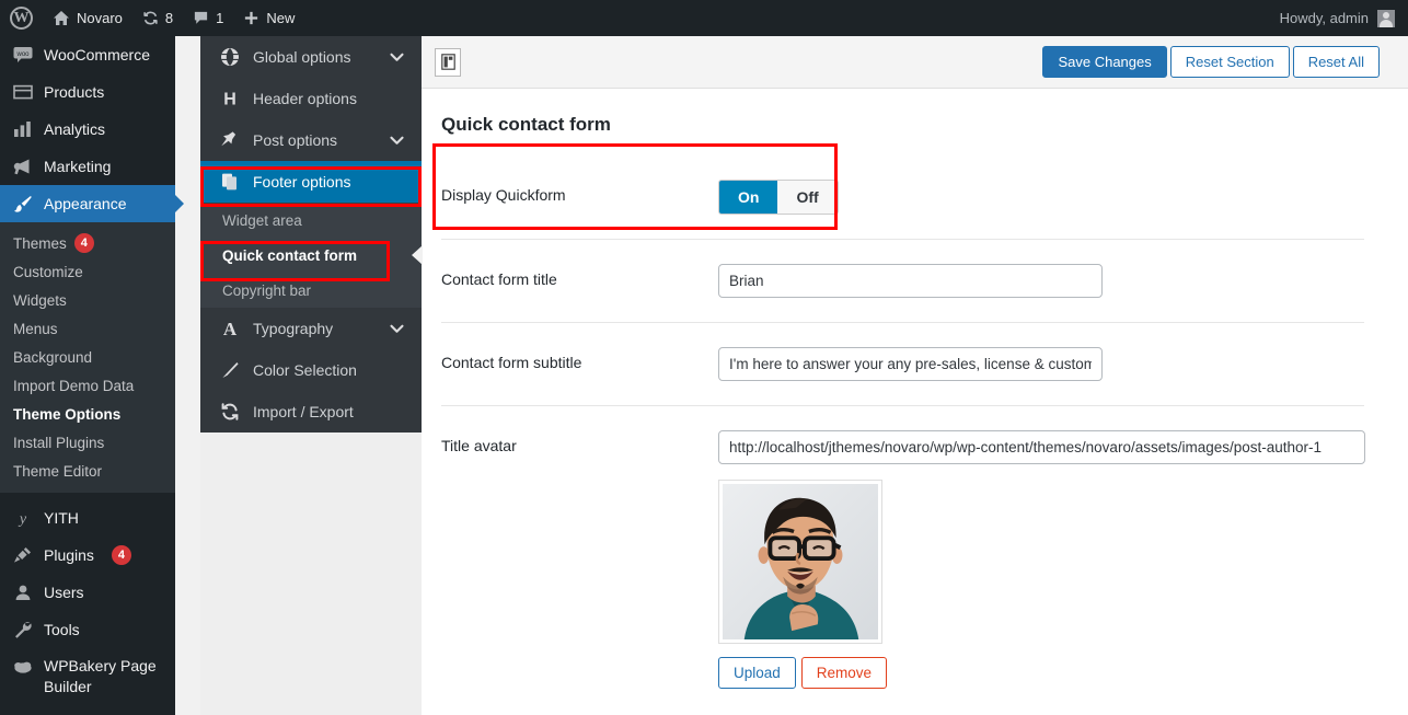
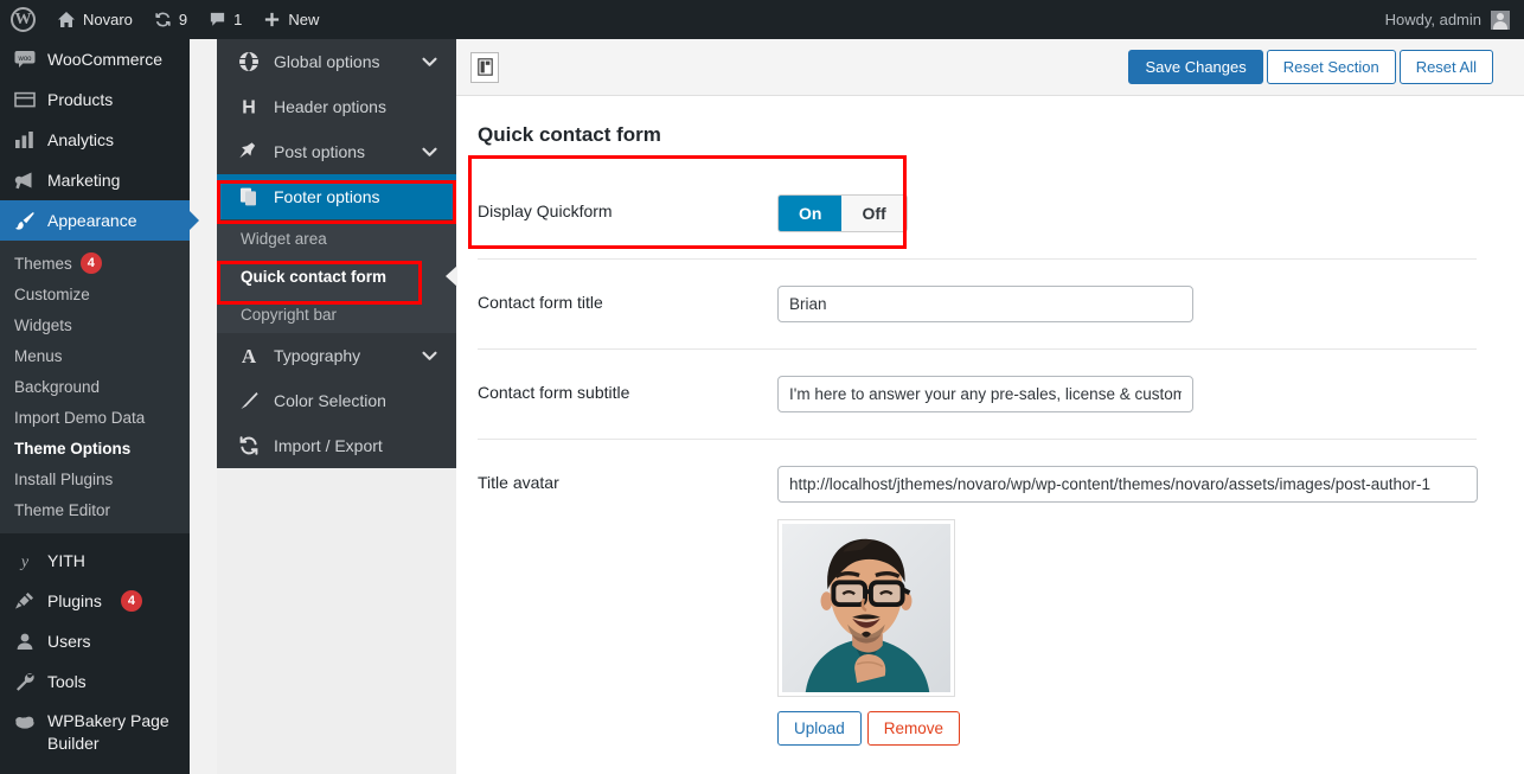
  W
  Novaro
- 8
+ 9
  1
  New
  Howdy, admin
  WooCommerce
  Products
  Analytics
  Marketing
  Appearance
  Themes
  4
  Customize
  Widgets
  Menus
  Background
  Import Demo Data
  Theme Options
  Install Plugins
  Theme Editor
  y
  YITH
  Plugins
  4
  Users
  Tools
  WPBakery Page Builder
  Global options
  H
  Header options
  Post options
  Footer options
  Widget area
  Quick contact form
  Copyright bar
  A
  Typography
  Color Selection
  Import / Export
  Save Changes
  Reset Section
  Reset All
  Quick contact form
  Display Quickform
  On
  Off
  Contact form title
  Brian
  Contact form subtitle
  I'm here to answer your any pre-sales, license & custom
  Title avatar
  http://localhost/jthemes/novaro/wp/wp-content/themes/novaro/assets/images/post-author-1
  Upload
  Remove
